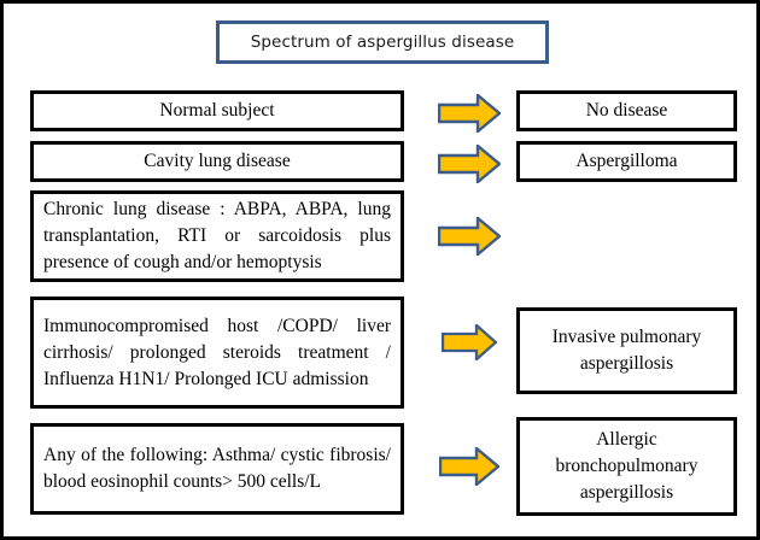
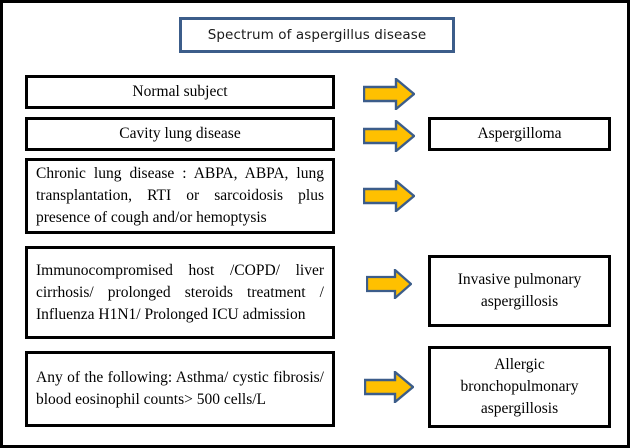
  Spectrum of aspergillus disease
  Normal subject
- No disease
  Cavity lung disease
  Aspergilloma
  Chronic lung disease : ABPA, ABPA, lung transplantation, RTI or sarcoidosis plus presence of cough and/or hemoptysis
  Immunocompromised host /COPD/ liver cirrhosis/ prolonged steroids treatment / Influenza H1N1/ Prolonged ICU admission
  Invasive pulmonary aspergillosis
  Any of the following: Asthma/ cystic fibrosis/ blood eosinophil counts> 500 cells/L
  Allergic bronchopulmonary aspergillosis
